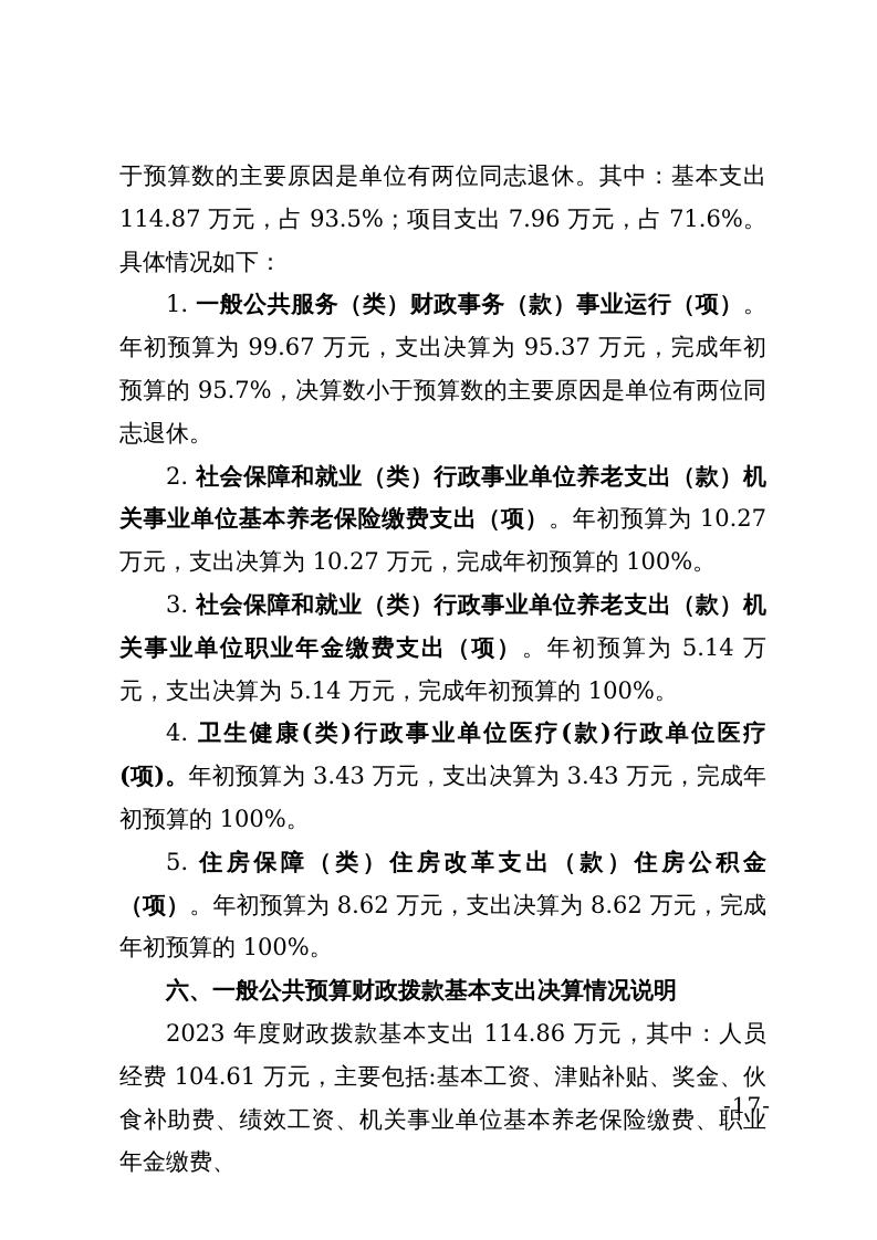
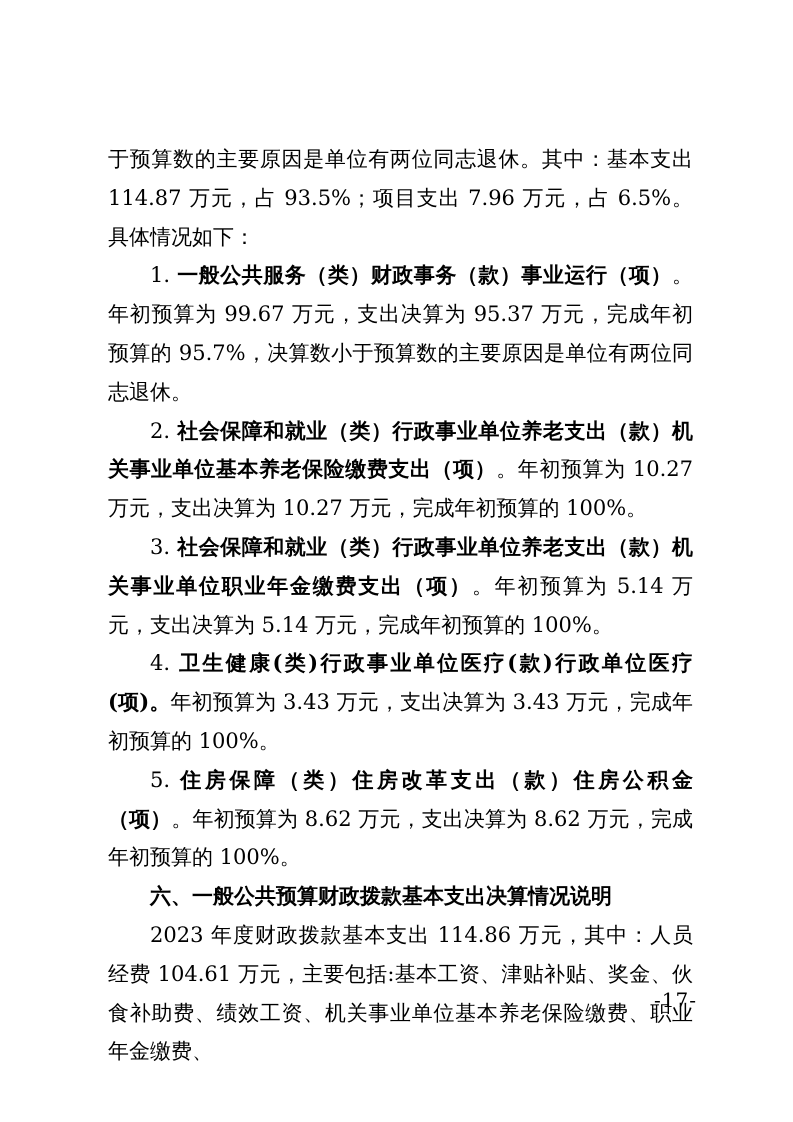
- 于预算数的主要原因是单位有两位同志退休。其中：基本支出 114.87 万元，占 93.5%；项目支出 7.96 万元，占 71.6%。具体情况如下：
+ 于预算数的主要原因是单位有两位同志退休。其中：基本支出 114.87 万元，占 93.5%；项目支出 7.96 万元，占 6.5%。具体情况如下：
  1. 一般公共服务（类）财政事务（款）事业运行（项）。年初预算为 99.67 万元，支出决算为 95.37 万元，完成年初预算的 95.7%，决算数小于预算数的主要原因是单位有两位同志退休。
  2. 社会保障和就业（类）行政事业单位养老支出（款）机关事业单位基本养老保险缴费支出（项）。年初预算为 10.27 万元，支出决算为 10.27 万元，完成年初预算的 100%。
  3. 社会保障和就业（类）行政事业单位养老支出（款）机关事业单位职业年金缴费支出（项）。年初预算为 5.14 万元，支出决算为 5.14 万元，完成年初预算的 100%。
  4. 卫生健康(类)行政事业单位医疗(款)行政单位医疗(项)。年初预算为 3.43 万元，支出决算为 3.43 万元，完成年初预算的 100%。
  5. 住房保障（类）住房改革支出（款）住房公积金（项）。年初预算为 8.62 万元，支出决算为 8.62 万元，完成年初预算的 100%。
  六、一般公共预算财政拨款基本支出决算情况说明
  2023 年度财政拨款基本支出 114.86 万元，其中：人员经费 104.61 万元，主要包括:基本工资、津贴补贴、奖金、伙食补助费、绩效工资、机关事业单位基本养老保险缴费、职业年金缴费、
  -17-
